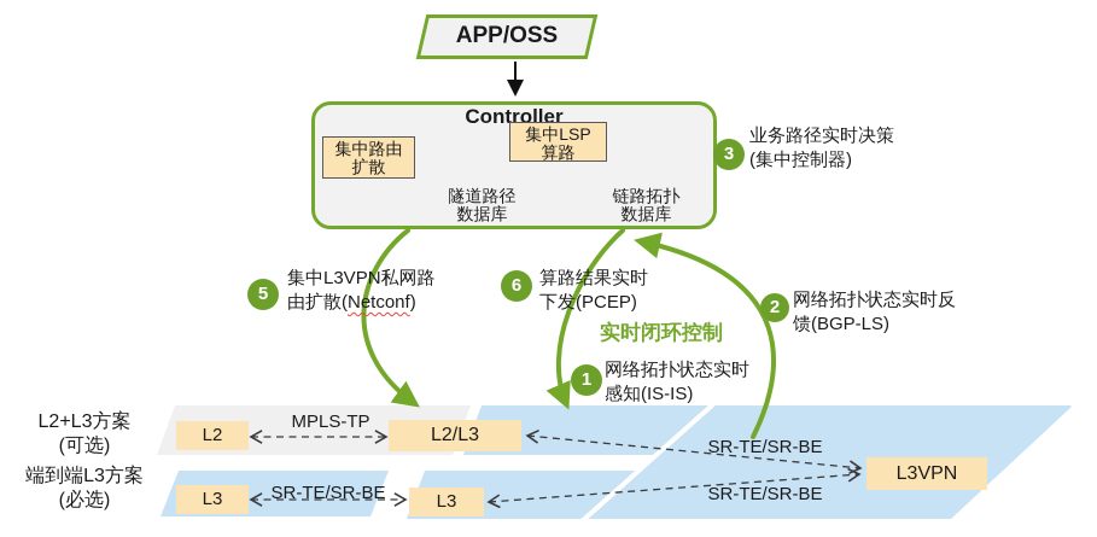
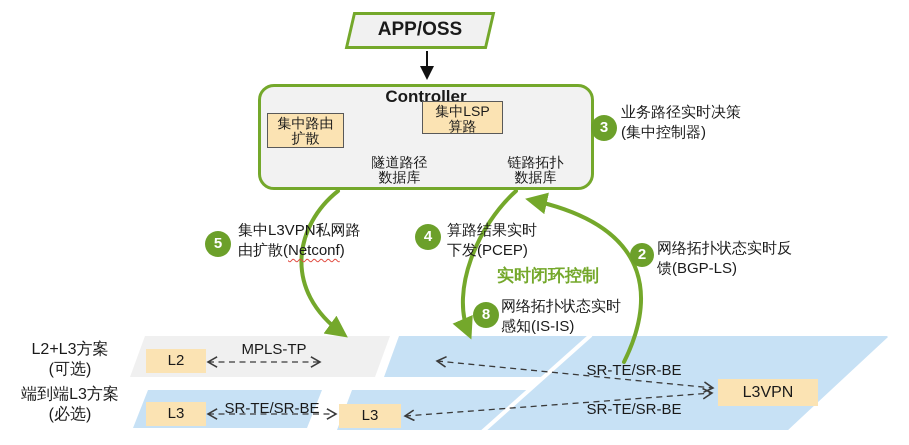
  APP/OSS
  Controller
  集中路由
  扩散
  集中LSP
  算路
  隧道路径
  数据库
  链路拓扑
  数据库
- 1
+ 8
  2
  3
- 6
+ 4
  5
  网络拓扑状态实时
  感知(IS-IS)
  网络拓扑状态实时反
  馈(BGP-LS)
  业务路径实时决策
  (集中控制器)
  算路结果实时
  下发(PCEP)
  集中L3VPN私网路
  由扩散(Netconf)
  实时闭环控制
  L2+L3方案
  (可选)
  端到端L3方案
  (必选)
  L2
- L2/L3
  L3
  L3
  L3VPN
  MPLS-TP
  SR-TE/SR-BE
  SR-TE/SR-BE
  SR-TE/SR-BE
